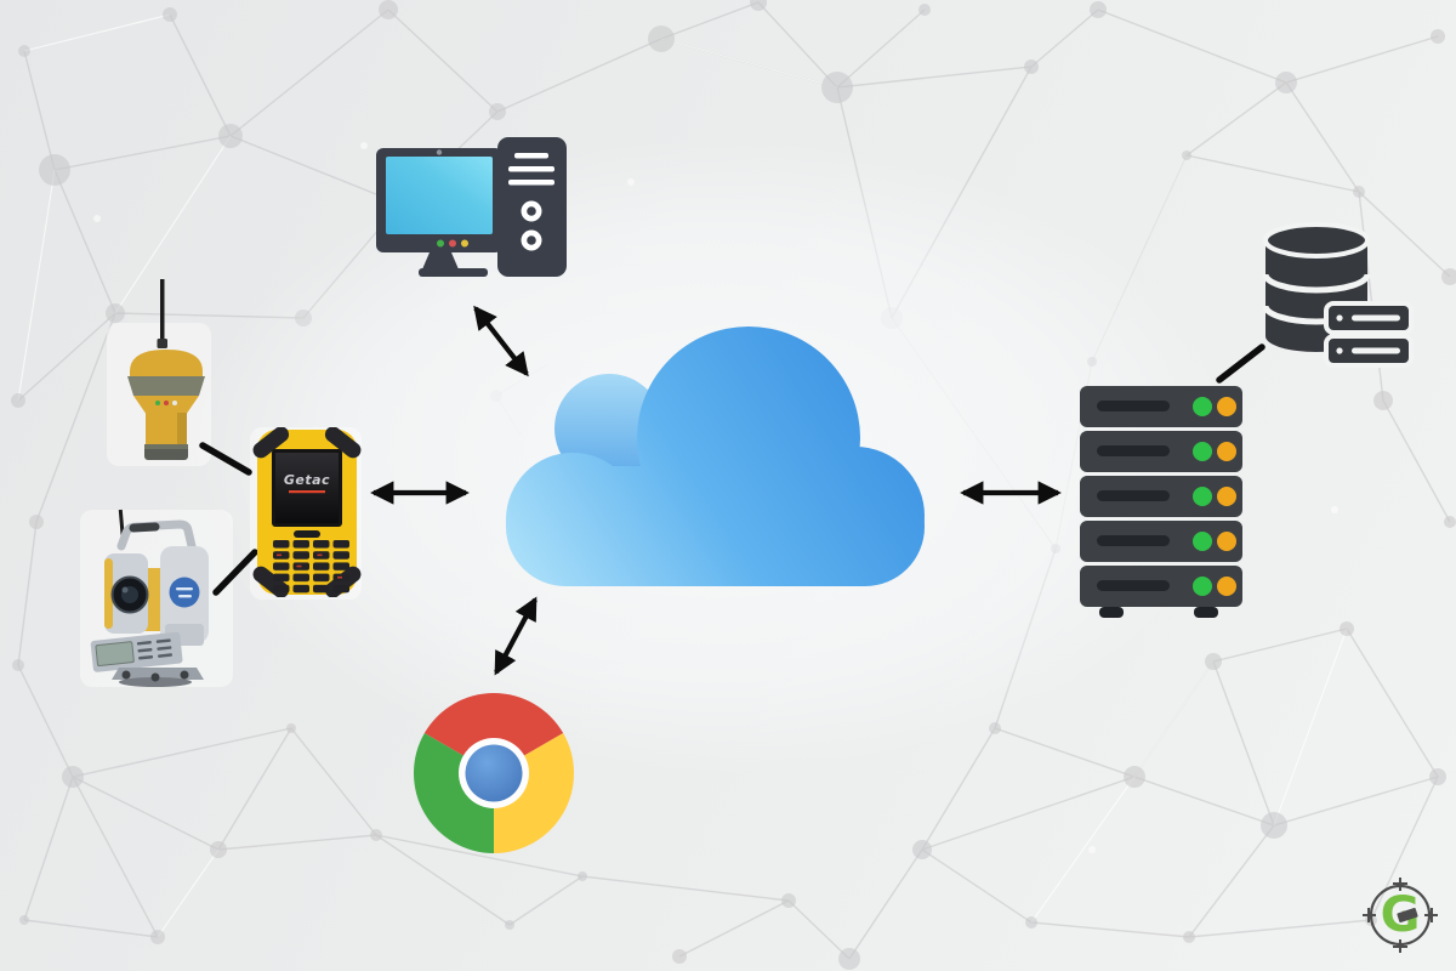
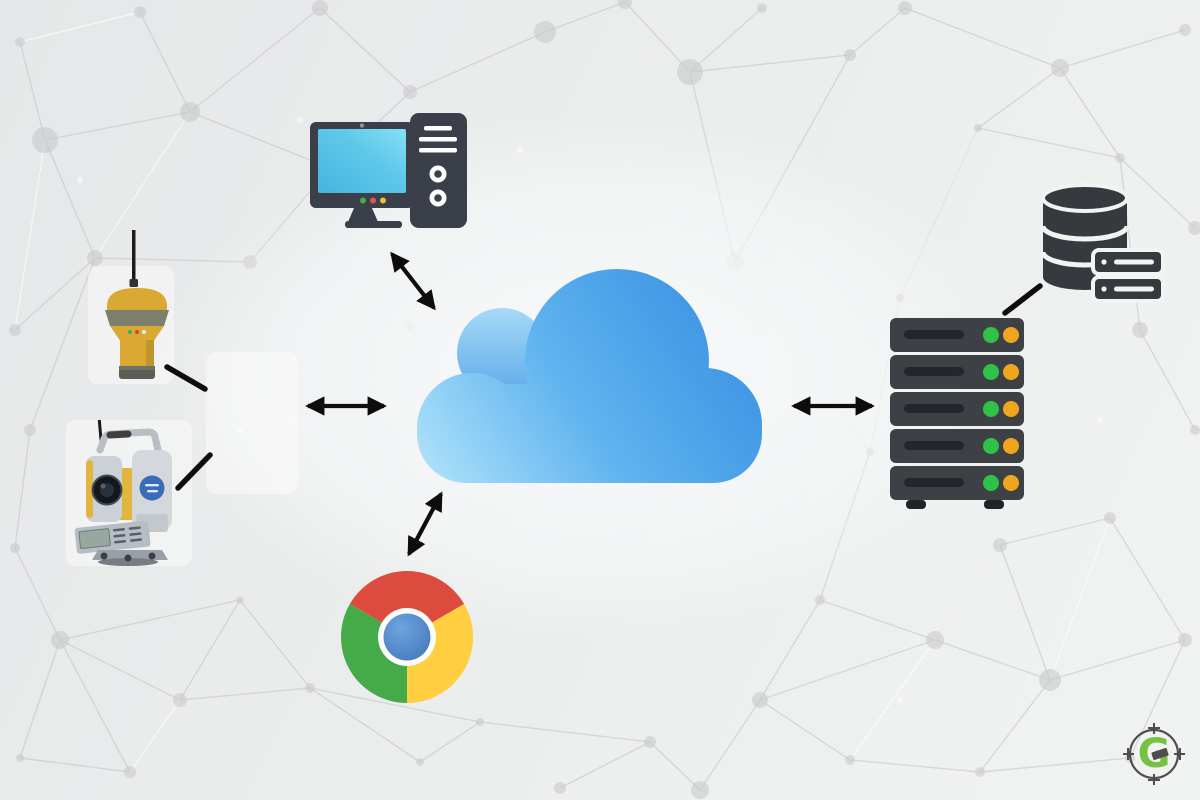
- Getac
